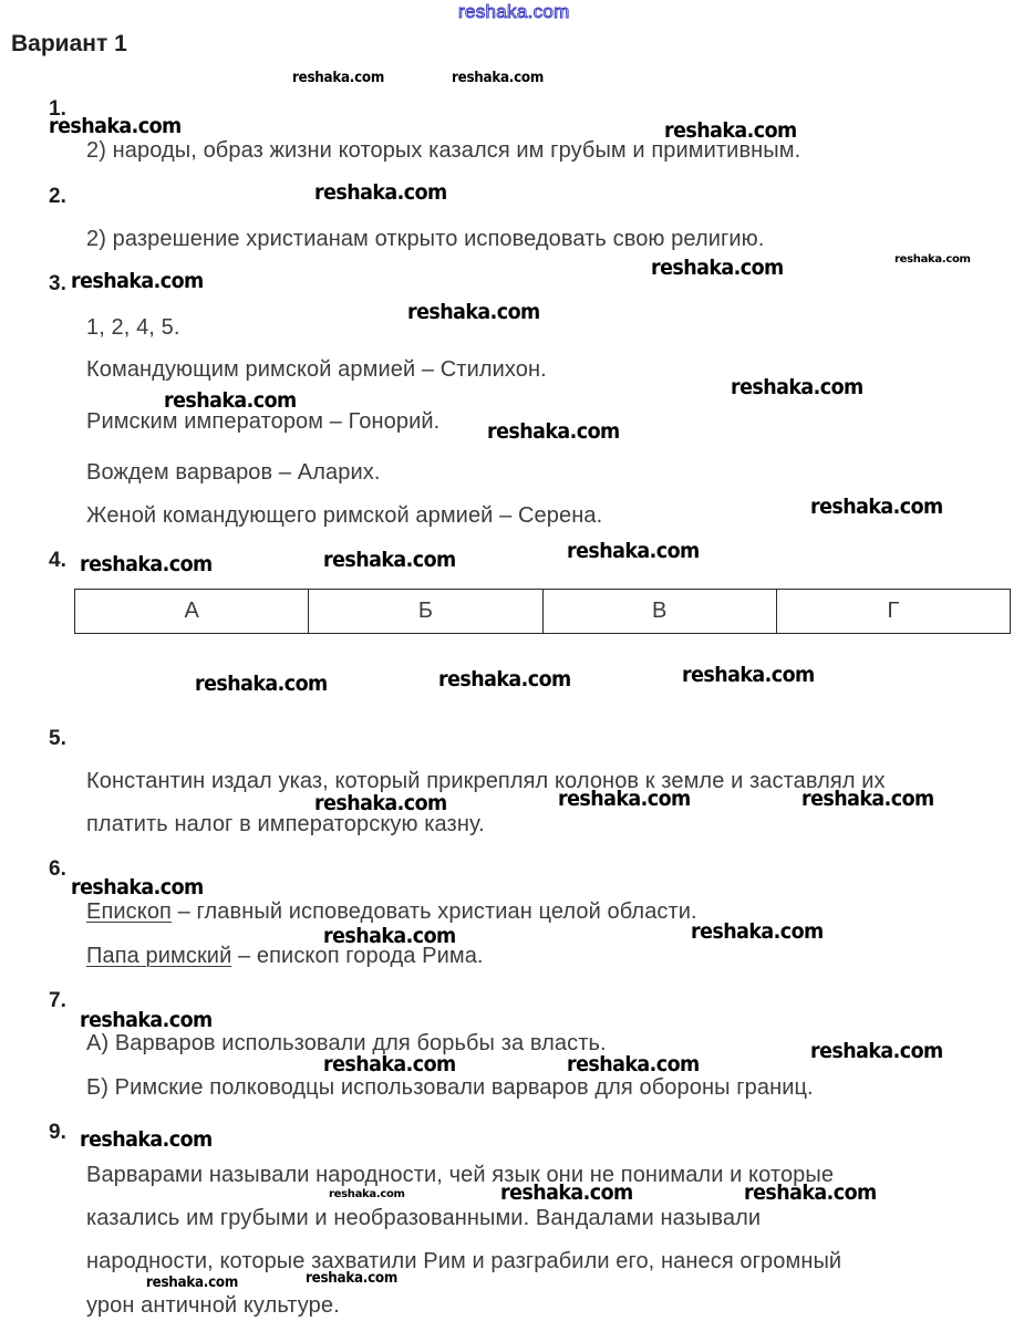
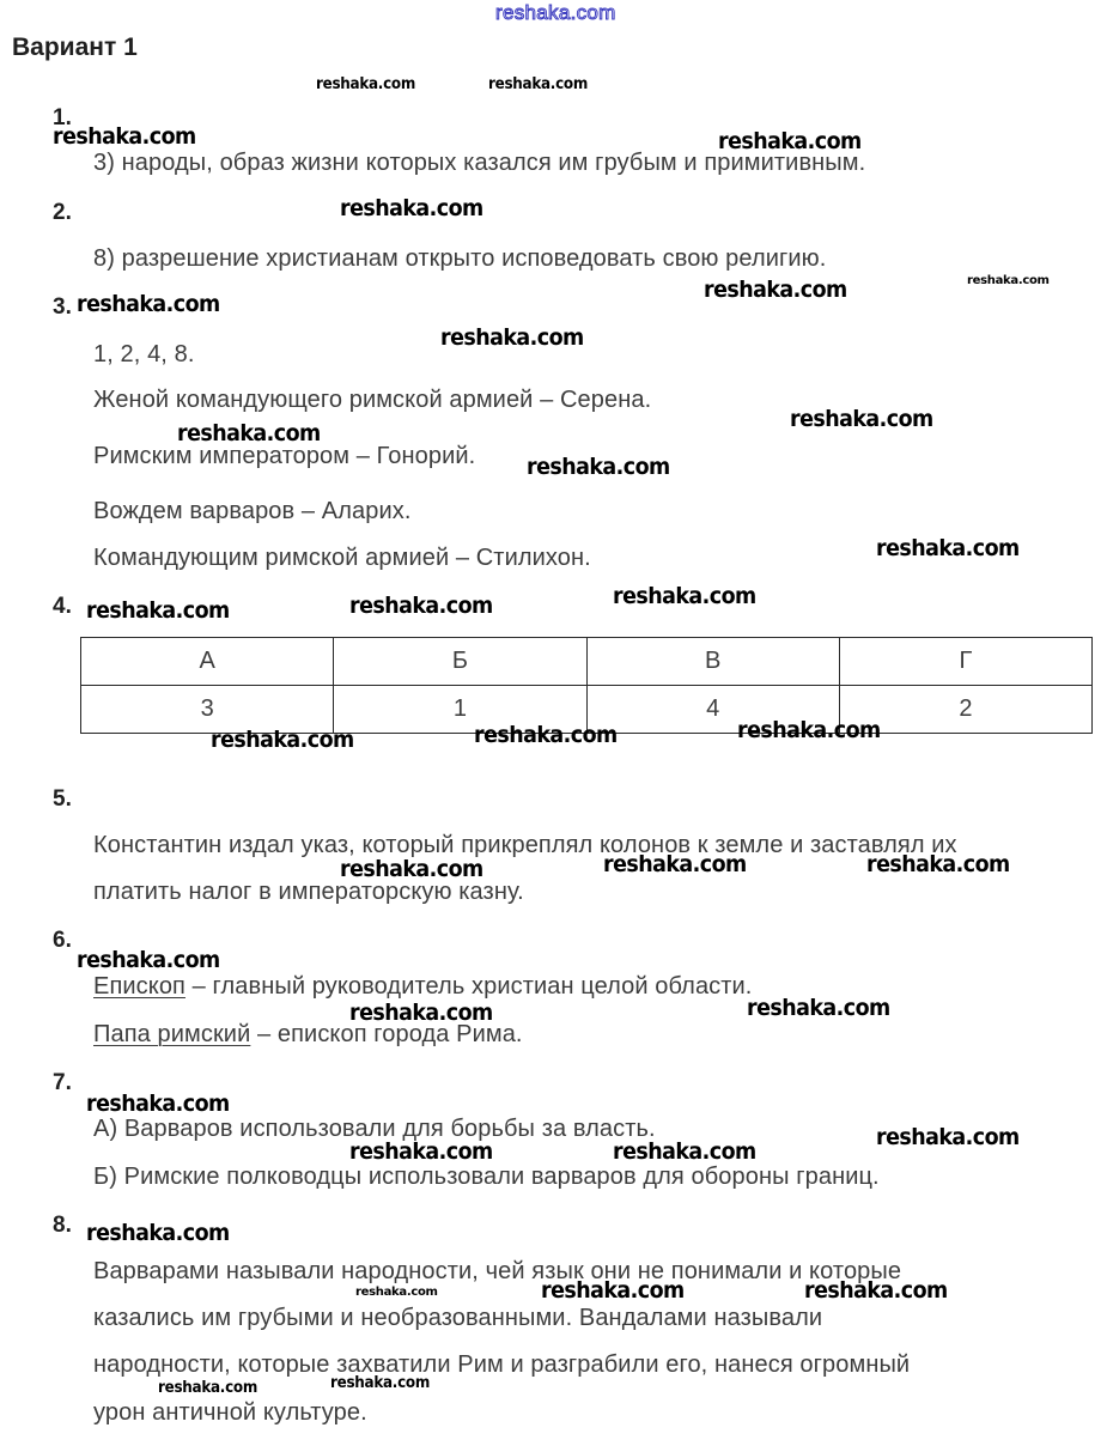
  reshaka.com
  Вариант 1
  1.
- 2) народы, образ жизни которых казался им грубым и примитивным.
+ 3) народы, образ жизни которых казался им грубым и примитивным.
  2.
- 2) разрешение христианам открыто исповедовать свою религию.
+ 8) разрешение христианам открыто исповедовать свою религию.
  3.
- 1, 2, 4, 5.
+ 1, 2, 4, 8.
- Командующим римской армией – Стилихон.
+ Женой командующего римской армией – Серена.
  Римским императором – Гонорий.
  Вождем варваров – Аларих.
- Женой командующего римской армией – Серена.
+ Командующим римской армией – Стилихон.
  4.
  А	Б	В	Г
+ 3	1	4	2
  5.
  Константин издал указ, который прикреплял колонов к земле и заставлял их
  платить налог в императорскую казну.
  6.
- Епископ – главный исповедовать христиан целой области.
+ Епископ – главный руководитель христиан целой области.
  Папа римский – епископ города Рима.
  7.
  А) Варваров использовали для борьбы за власть.
  Б) Римские полководцы использовали варваров для обороны границ.
- 9.
+ 8.
  Варварами называли народности, чей язык они не понимали и которые
  казались им грубыми и необразованными. Вандалами называли
  народности, которые захватили Рим и разграбили его, нанеся огромный
  урон античной культуре.
  reshaka.com
  reshaka.com
  reshaka.com
  reshaka.com
  reshaka.com
  reshaka.com
  reshaka.com
  reshaka.com
  reshaka.com
  reshaka.com
  reshaka.com
  reshaka.com
  reshaka.com
  reshaka.com
  reshaka.com
  reshaka.com
  reshaka.com
  reshaka.com
  reshaka.com
  reshaka.com
  reshaka.com
  reshaka.com
  reshaka.com
  reshaka.com
  reshaka.com
  reshaka.com
  reshaka.com
  reshaka.com
  reshaka.com
  reshaka.com
  reshaka.com
  reshaka.com
  reshaka.com
  reshaka.com
  reshaka.com
